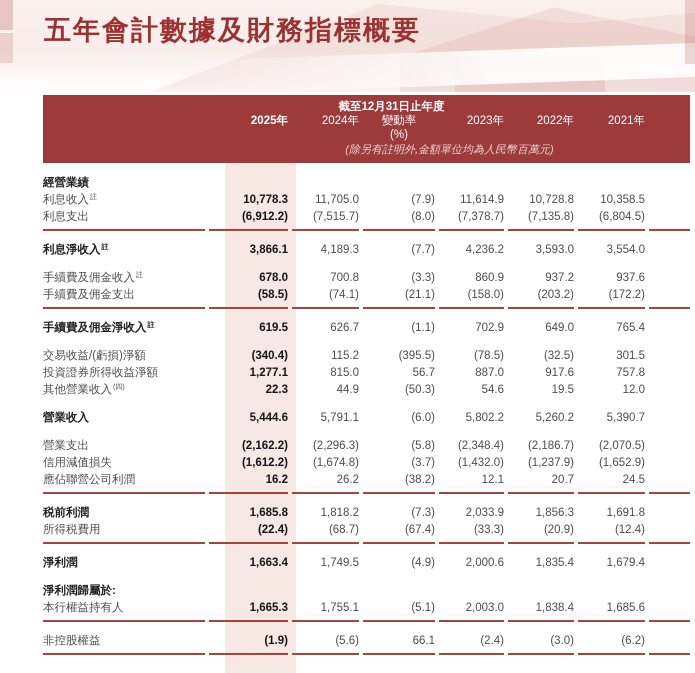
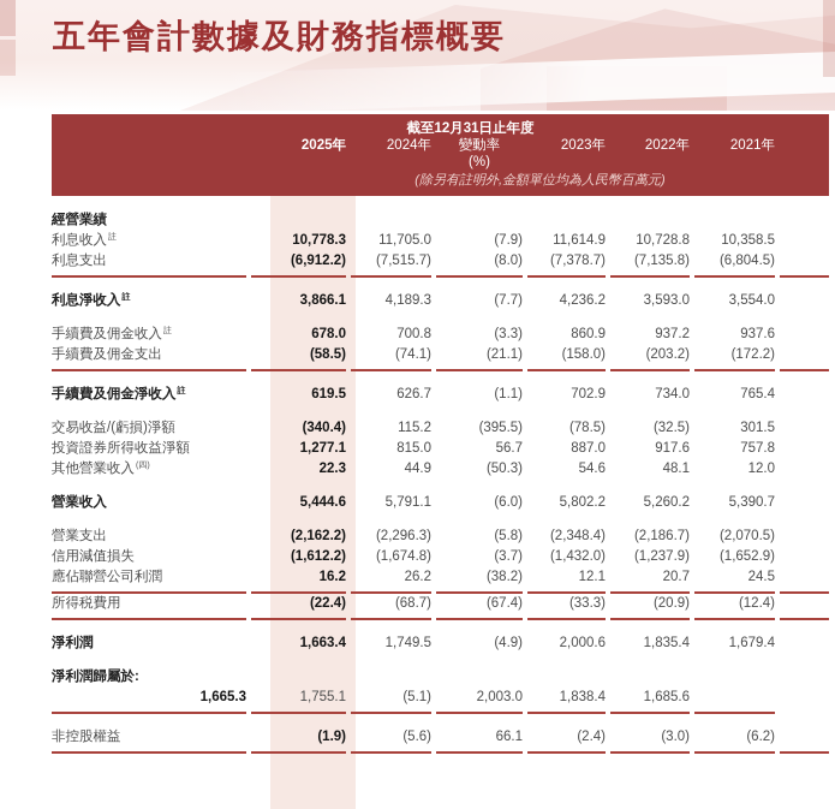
  五年會計數據及財務指標概要
  截至12月31日止年度
  2025年
  2024年
  變動率
  2023年
  2022年
  2021年
  (%)
  (除另有註明外,金額單位均為人民幣百萬元)
  經營業績
  利息收入
  10,778.3
  11,705.0
  (7.9)
  11,614.9
  10,728.8
  10,358.5
  利息支出
  (6,912.2)
  (7,515.7)
  (8.0)
  (7,378.7)
  (7,135.8)
  (6,804.5)
  利息淨收入
  3,866.1
  4,189.3
  (7.7)
  4,236.2
  3,593.0
  3,554.0
  手續費及佣金收入
  678.0
  700.8
  (3.3)
  860.9
  937.2
  937.6
  手續費及佣金支出
  (58.5)
  (74.1)
  (21.1)
  (158.0)
  (203.2)
  (172.2)
  手續費及佣金淨收入
  619.5
  626.7
  (1.1)
  702.9
- 649.0
+ 734.0
  765.4
  交易收益/(虧損)淨額
  (340.4)
  115.2
  (395.5)
  (78.5)
  (32.5)
  301.5
  投資證券所得收益淨額
  1,277.1
  815.0
  56.7
  887.0
  917.6
  757.8
  22.3
  44.9
  (50.3)
  54.6
- 19.5
+ 48.1
  12.0
  營業收入
  5,444.6
  5,791.1
  (6.0)
  5,802.2
  5,260.2
  5,390.7
  營業支出
  (2,162.2)
  (2,296.3)
  (5.8)
  (2,348.4)
  (2,186.7)
  (2,070.5)
  信用減值損失
  (1,612.2)
  (1,674.8)
  (3.7)
  (1,432.0)
  (1,237.9)
  (1,652.9)
  應佔聯營公司利潤
  16.2
  26.2
  (38.2)
  12.1
  20.7
  24.5
- 税前利潤
- 1,685.8
- 1,818.2
- (7.3)
- 2,033.9
- 1,856.3
- 1,691.8
  所得税費用
  (22.4)
  (68.7)
  (67.4)
  (33.3)
  (20.9)
  (12.4)
  淨利潤
  1,663.4
  1,749.5
  (4.9)
  2,000.6
  1,835.4
  1,679.4
  淨利潤歸屬於:
- 本行權益持有人
  1,665.3
  1,755.1
  (5.1)
  2,003.0
  1,838.4
  1,685.6
  非控股權益
  (1.9)
  (5.6)
  66.1
  (2.4)
  (3.0)
  (6.2)
